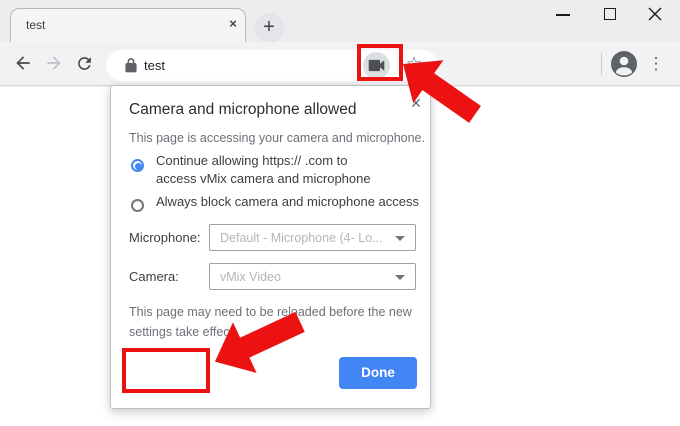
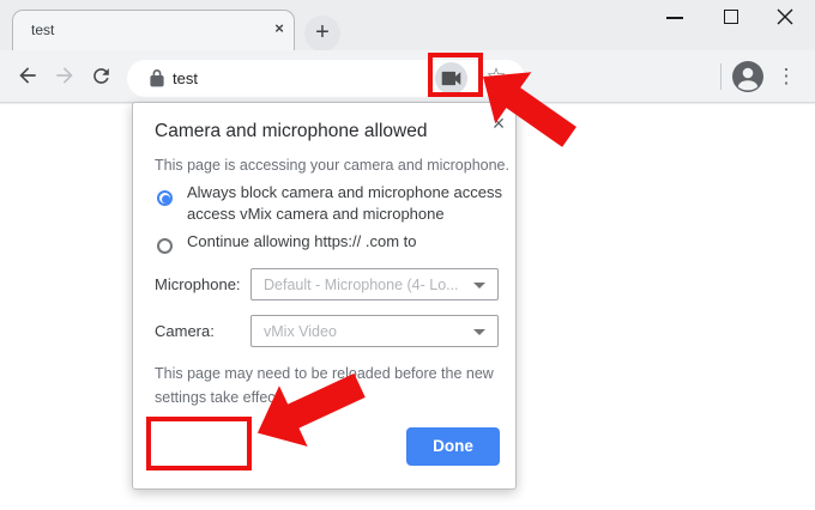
  test
  ×
  +
  test
  ⋮
  Camera and microphone allowed
  ×
  This page is accessing your camera and microphone.
- Continue allowing https:// .com to
+ Always block camera and microphone access
  access vMix camera and microphone
- Always block camera and microphone access
+ Continue allowing https:// .com to
  Microphone:
  Default - Microphone (4- Lo...
  Camera:
  vMix Video
  This page may need to be reloaded before the new
  settings take effec
  Done
